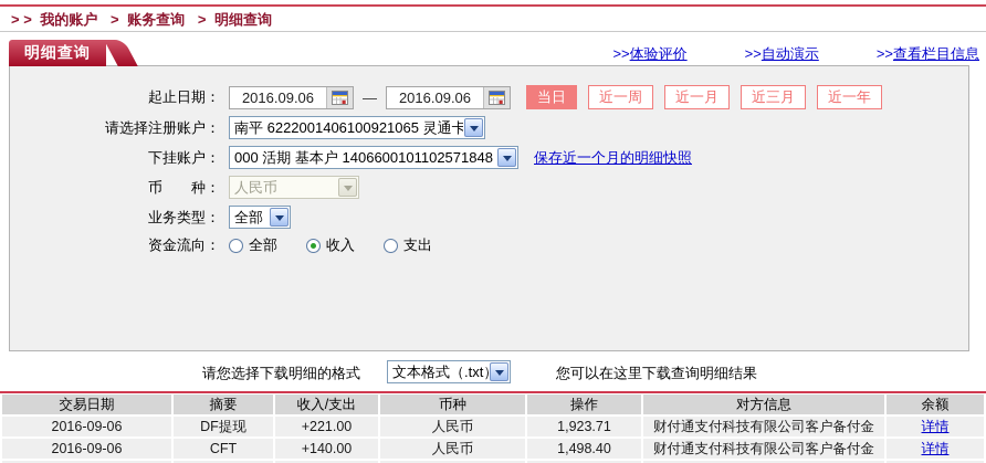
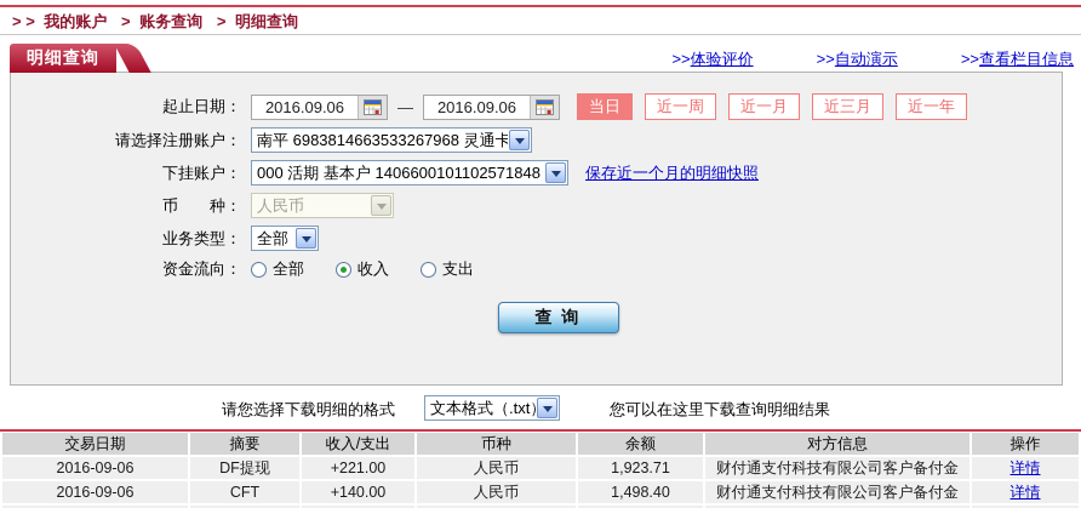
  > > 我的账户 > 账务查询 > 明细查询
  明细查询
  >>体验评价
  >>自动演示
  >>查看栏目信息
  起止日期：
  2016.09.06
  —
  2016.09.06
  当日
  近一周
  近一月
  近三月
  近一年
  请选择注册账户：
- 南平 6222001406100921065 灵通卡
+ 南平 6983814663533267968 灵通卡
  下挂账户：
  000 活期 基本户 1406600101102571848
  保存近一个月的明细快照
  币 种：
  人民币
  业务类型：
  全部
  资金流向：
  全部
  收入
  支出
+ 查 询
  请您选择下载明细的格式
  文本格式（.txt
  您可以在这里下载查询明细结果
  交易日期
  摘要
  收入/支出
  币种
- 操作
+ 余额
  对方信息
- 余额
+ 操作
  2016-09-06
  DF提现
  +221.00
  人民币
  1,923.71
  财付通支付科技有限公司客户备付金
  详情
  2016-09-06
  CFT
  +140.00
  人民币
  1,498.40
  财付通支付科技有限公司客户备付金
  详情
